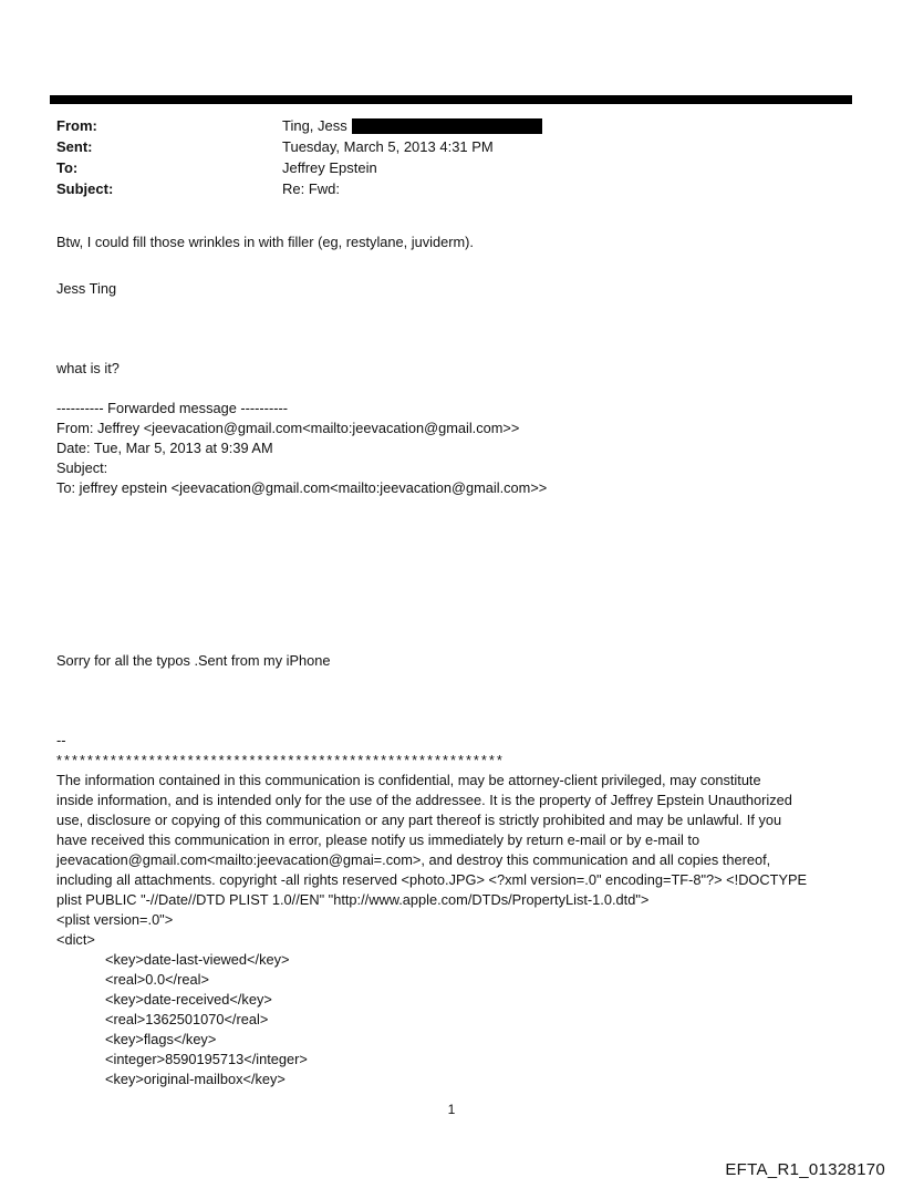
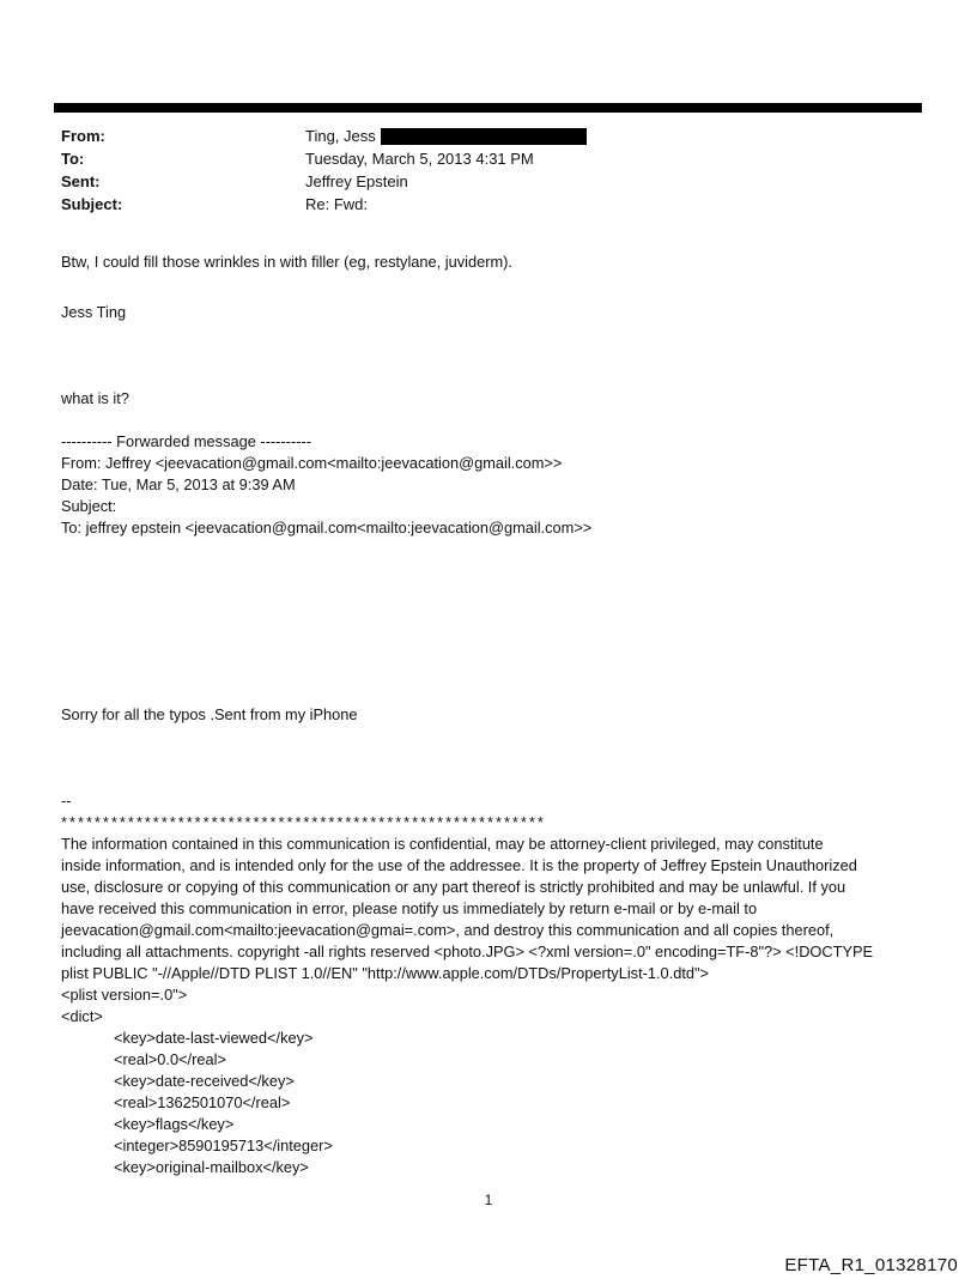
  From:
  Ting, Jess
- Sent:
+ To:
  Tuesday, March 5, 2013 4:31 PM
- To:
+ Sent:
  Jeffrey Epstein
  Subject:
  Re: Fwd:
  Btw, I could fill those wrinkles in with filler (eg, restylane, juviderm).
  Jess Ting
  what is it?
  ---------- Forwarded message ----------
  From: Jeffrey <jeevacation@gmail.com<mailto:jeevacation@gmail.com>>
  Date: Tue, Mar 5, 2013 at 9:39 AM
  Subject:
  To: jeffrey epstein <jeevacation@gmail.com<mailto:jeevacation@gmail.com>>
  Sorry for all the typos .Sent from my iPhone
  --
  **********************************************************
  The information contained in this communication is confidential, may be attorney-client privileged, may constitute
  inside information, and is intended only for the use of the addressee. It is the property of Jeffrey Epstein Unauthorized
  use, disclosure or copying of this communication or any part thereof is strictly prohibited and may be unlawful. If you
  have received this communication in error, please notify us immediately by return e-mail or by e-mail to
  jeevacation@gmail.com<mailto:jeevacation@gmai=.com>, and destroy this communication and all copies thereof,
  including all attachments. copyright -all rights reserved <photo.JPG> <?xml version=.0" encoding=TF-8"?> <!DOCTYPE
- plist PUBLIC "-//Date//DTD PLIST 1.0//EN" "http://www.apple.com/DTDs/PropertyList-1.0.dtd">
+ plist PUBLIC "-//Apple//DTD PLIST 1.0//EN" "http://www.apple.com/DTDs/PropertyList-1.0.dtd">
  <plist version=.0">
  <dict>
  <key>date-last-viewed</key>
  <real>0.0</real>
  <key>date-received</key>
  <real>1362501070</real>
  <key>flags</key>
  <integer>8590195713</integer>
  <key>original-mailbox</key>
  1
  EFTA_R1_01328170
